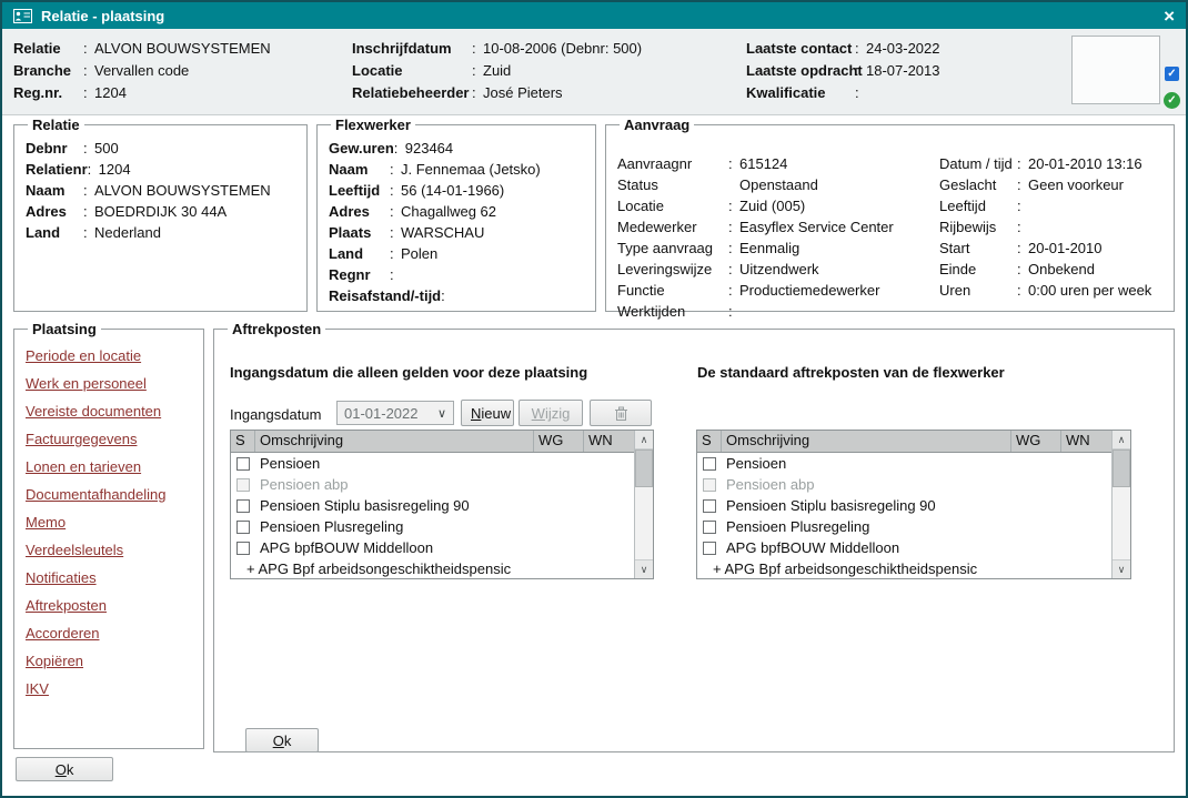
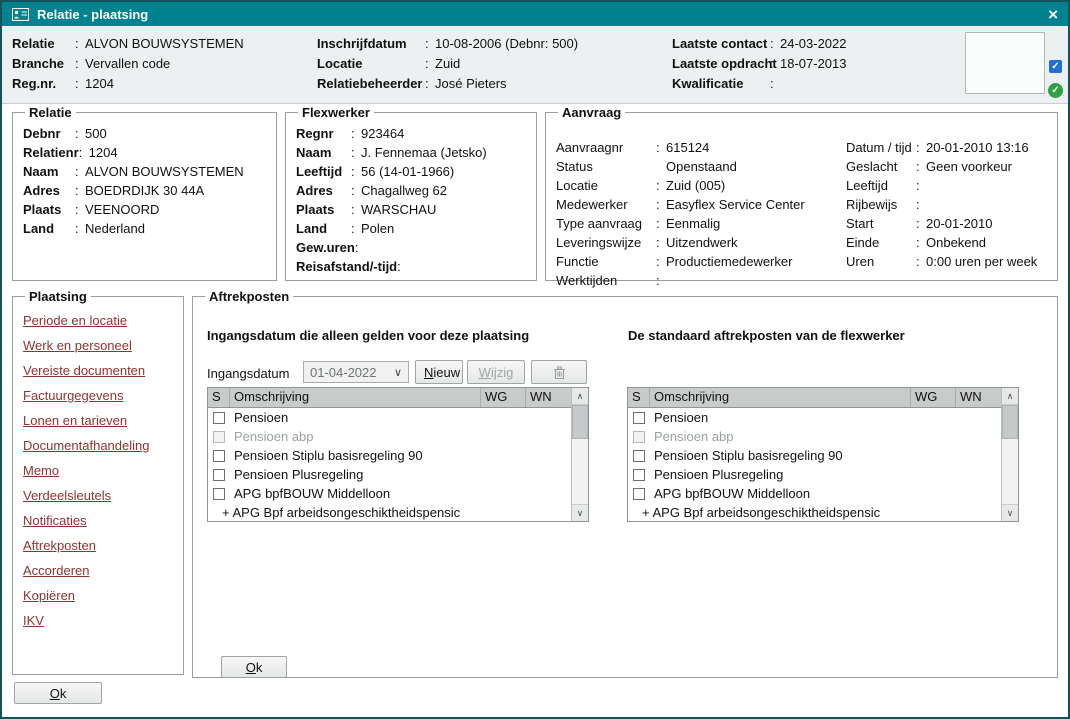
  Relatie - plaatsing
  ×
  Relatie : ALVON BOUWSYSTEMEN
  Branche : Vervallen code
  Reg.nr. : 1204
  Inschrijfdatum : 10-08-2006 (Debnr: 500)
  Locatie : Zuid
  Relatiebeheerder : José Pieters
  Laatste contact : 24-03-2022
  Laatste opdrach: 18-07-2013
  Kwalificatie :
  ✓
  ✓
  Relatie
  Debnr : 500
  Relatienr: 1204
  Naam : ALVON BOUWSYSTEMEN
  Adres : BOEDRDIJK 30 44A
+ Plaats : VEENOORD
  Land : Nederland
  Flexwerker
- Gew.uren: 923464
+ Regnr : 923464
  Naam : J. Fennemaa (Jetsko)
  Leeftijd : 56 (14-01-1966)
  Adres : Chagallweg 62
  Plaats : WARSCHAU
  Land : Polen
- Regnr :
+ Gew.uren:
  Reisafstand/-tijd:
  Aanvraag
  Aanvraagnr : 615124
  Status Openstaand
  Locatie : Zuid (005)
  Medewerker : Easyflex Service Center
  Type aanvraag : Eenmalig
  Leveringswijze : Uitzendwerk
  Functie : Productiemedewerker
  Werktijden :
  Datum / tijd : 20-01-2010 13:16
  Geslacht : Geen voorkeur
  Leeftijd :
  Rijbewijs :
  Start : 20-01-2010
  Einde : Onbekend
  Uren : 0:00 uren per week
  Plaatsing
  Periode en locatie
  Werk en personeel
  Vereiste documenten
  Factuurgegevens
  Lonen en tarieven
  Documentafhandeling
  Memo
  Verdeelsleutels
  Notificaties
  Aftrekposten
  Accorderen
  Kopiëren
  IKV
  Aftrekposten
  Ingangsdatum die alleen gelden voor deze plaatsing
  De standaard aftrekposten van de flexwerker
  Ingangsdatum
- 01-01-2022
+ 01-04-2022
  ∨
  Nieuw
  Wijzig
  S
  Omschrijving
  WG
  WN
  Pensioen
  Pensioen abp
  Pensioen Stiplu basisregeling 90
  Pensioen Plusregeling
  APG bpfBOUW Middelloon
  + APG Bpf arbeidsongeschiktheidspensic
  ∧
  ∨
  S
  Omschrijving
  WG
  WN
  Pensioen
  Pensioen abp
  Pensioen Stiplu basisregeling 90
  Pensioen Plusregeling
  APG bpfBOUW Middelloon
  + APG Bpf arbeidsongeschiktheidspensic
  ∧
  ∨
  Ok
  Ok
